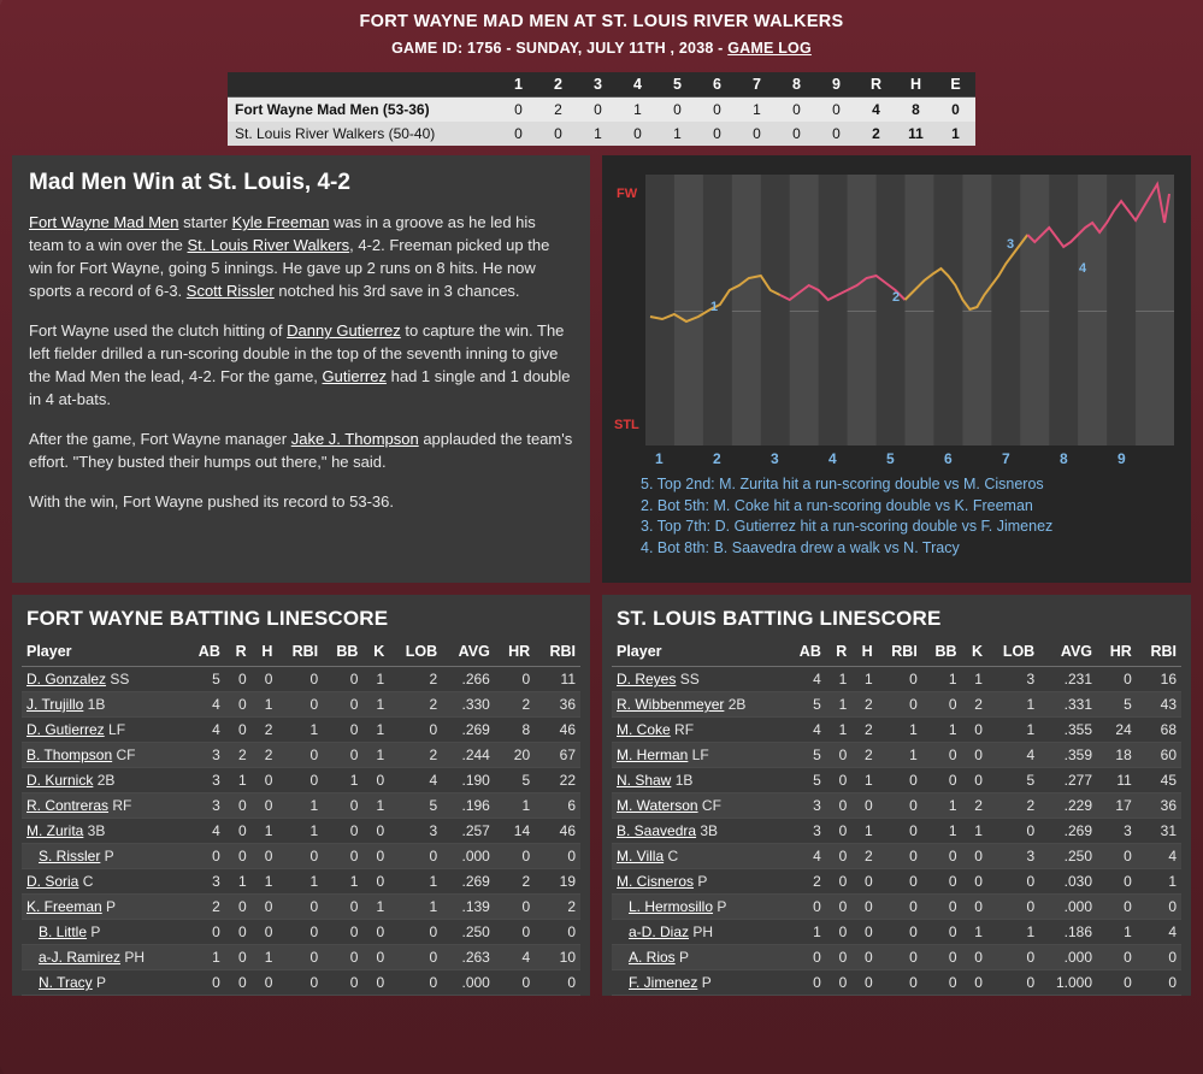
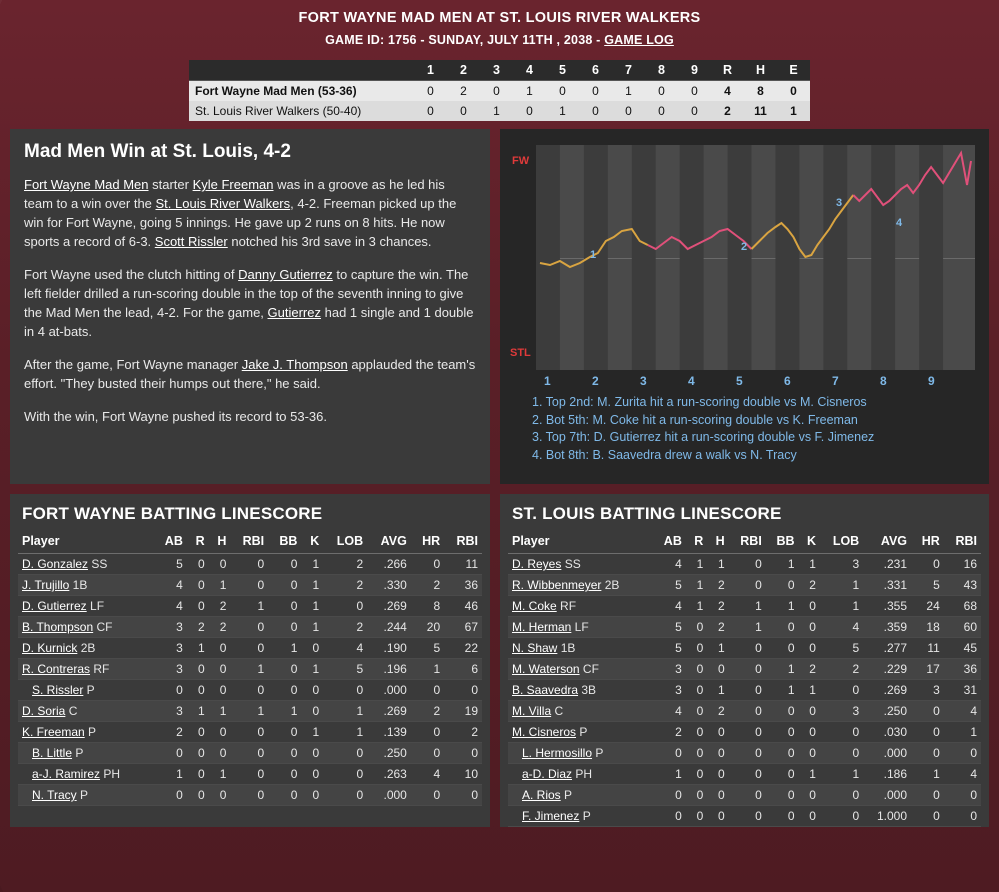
  FORT WAYNE MAD MEN AT ST. LOUIS RIVER WALKERS
  GAME ID: 1756 - SUNDAY, JULY 11TH , 2038 - GAME LOG
  	1	2	3	4	5	6	7	8	9	R	H	E
  Fort Wayne Mad Men (53-36)	0	2	0	1	0	0	1	0	0	4	8	0
  St. Louis River Walkers (50-40)	0	0	1	0	1	0	0	0	0	2	11	1
  Mad Men Win at St. Louis, 4-2
  Fort Wayne Mad Men starter Kyle Freeman was in a groove as he led his team to a win over the St. Louis River Walkers, 4-2. Freeman picked up the win for Fort Wayne, going 5 innings. He gave up 2 runs on 8 hits. He now sports a record of 6-3. Scott Rissler notched his 3rd save in 3 chances.
  Fort Wayne used the clutch hitting of Danny Gutierrez to capture the win. The left fielder drilled a run-scoring double in the top of the seventh inning to give the Mad Men the lead, 4-2. For the game, Gutierrez had 1 single and 1 double in 4 at-bats.
  After the game, Fort Wayne manager Jake J. Thompson applauded the team's effort. "They busted their humps out there," he said.
  With the win, Fort Wayne pushed its record to 53-36.
  1
  2
  3
  4
  FW
  STL
  1
  2
  3
  4
  5
  6
  7
  8
  9
- 5. Top 2nd: M. Zurita hit a run-scoring double vs M. Cisneros
+ 1. Top 2nd: M. Zurita hit a run-scoring double vs M. Cisneros
  2. Bot 5th: M. Coke hit a run-scoring double vs K. Freeman
  3. Top 7th: D. Gutierrez hit a run-scoring double vs F. Jimenez
  4. Bot 8th: B. Saavedra drew a walk vs N. Tracy
  FORT WAYNE BATTING LINESCORE
  Player	AB	R	H	RBI	BB	K	LOB	AVG	HR	RBI
  D. Gonzalez SS	5	0	0	0	0	1	2	.266	0	11
  J. Trujillo 1B	4	0	1	0	0	1	2	.330	2	36
  D. Gutierrez LF	4	0	2	1	0	1	0	.269	8	46
  B. Thompson CF	3	2	2	0	0	1	2	.244	20	67
  D. Kurnick 2B	3	1	0	0	1	0	4	.190	5	22
  R. Contreras RF	3	0	0	1	0	1	5	.196	1	6
- M. Zurita 3B	4	0	1	1	0	0	3	.257	14	46
  S. Rissler P	0	0	0	0	0	0	0	.000	0	0
  D. Soria C	3	1	1	1	1	0	1	.269	2	19
  K. Freeman P	2	0	0	0	0	1	1	.139	0	2
  B. Little P	0	0	0	0	0	0	0	.250	0	0
  a-J. Ramirez PH	1	0	1	0	0	0	0	.263	4	10
  N. Tracy P	0	0	0	0	0	0	0	.000	0	0
  ST. LOUIS BATTING LINESCORE
  Player	AB	R	H	RBI	BB	K	LOB	AVG	HR	RBI
  D. Reyes SS	4	1	1	0	1	1	3	.231	0	16
  R. Wibbenmeyer 2B	5	1	2	0	0	2	1	.331	5	43
  M. Coke RF	4	1	2	1	1	0	1	.355	24	68
  M. Herman LF	5	0	2	1	0	0	4	.359	18	60
  N. Shaw 1B	5	0	1	0	0	0	5	.277	11	45
  M. Waterson CF	3	0	0	0	1	2	2	.229	17	36
  B. Saavedra 3B	3	0	1	0	1	1	0	.269	3	31
  M. Villa C	4	0	2	0	0	0	3	.250	0	4
  M. Cisneros P	2	0	0	0	0	0	0	.030	0	1
  L. Hermosillo P	0	0	0	0	0	0	0	.000	0	0
  a-D. Diaz PH	1	0	0	0	0	1	1	.186	1	4
  A. Rios P	0	0	0	0	0	0	0	.000	0	0
  F. Jimenez P	0	0	0	0	0	0	0	1.000	0	0
